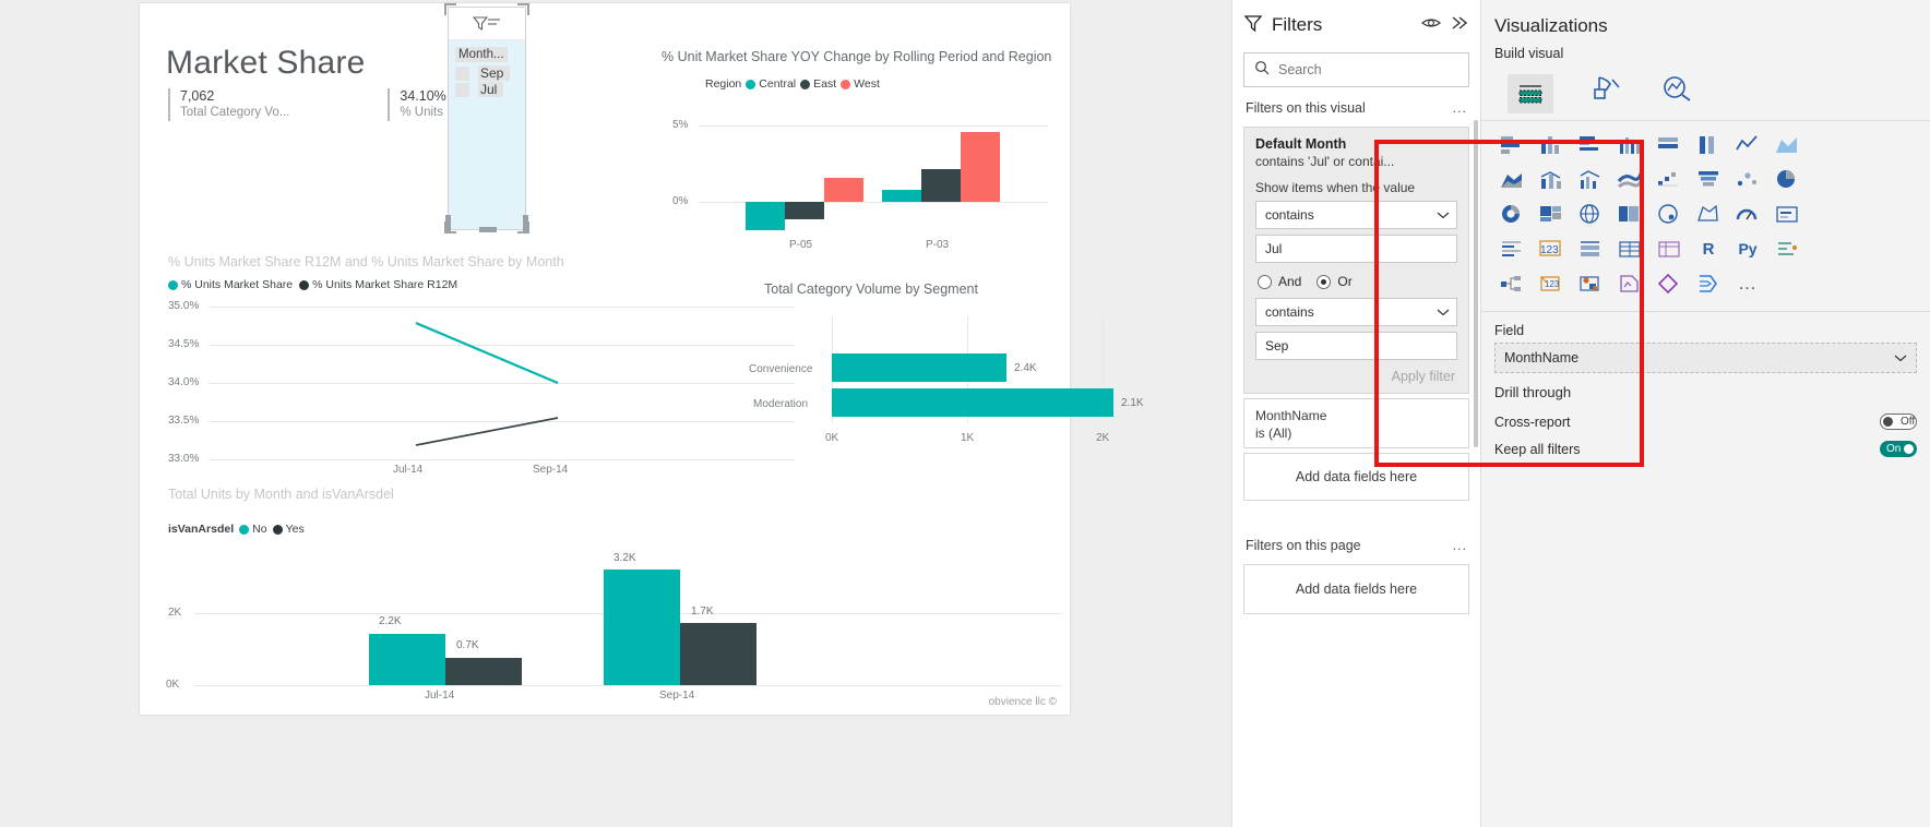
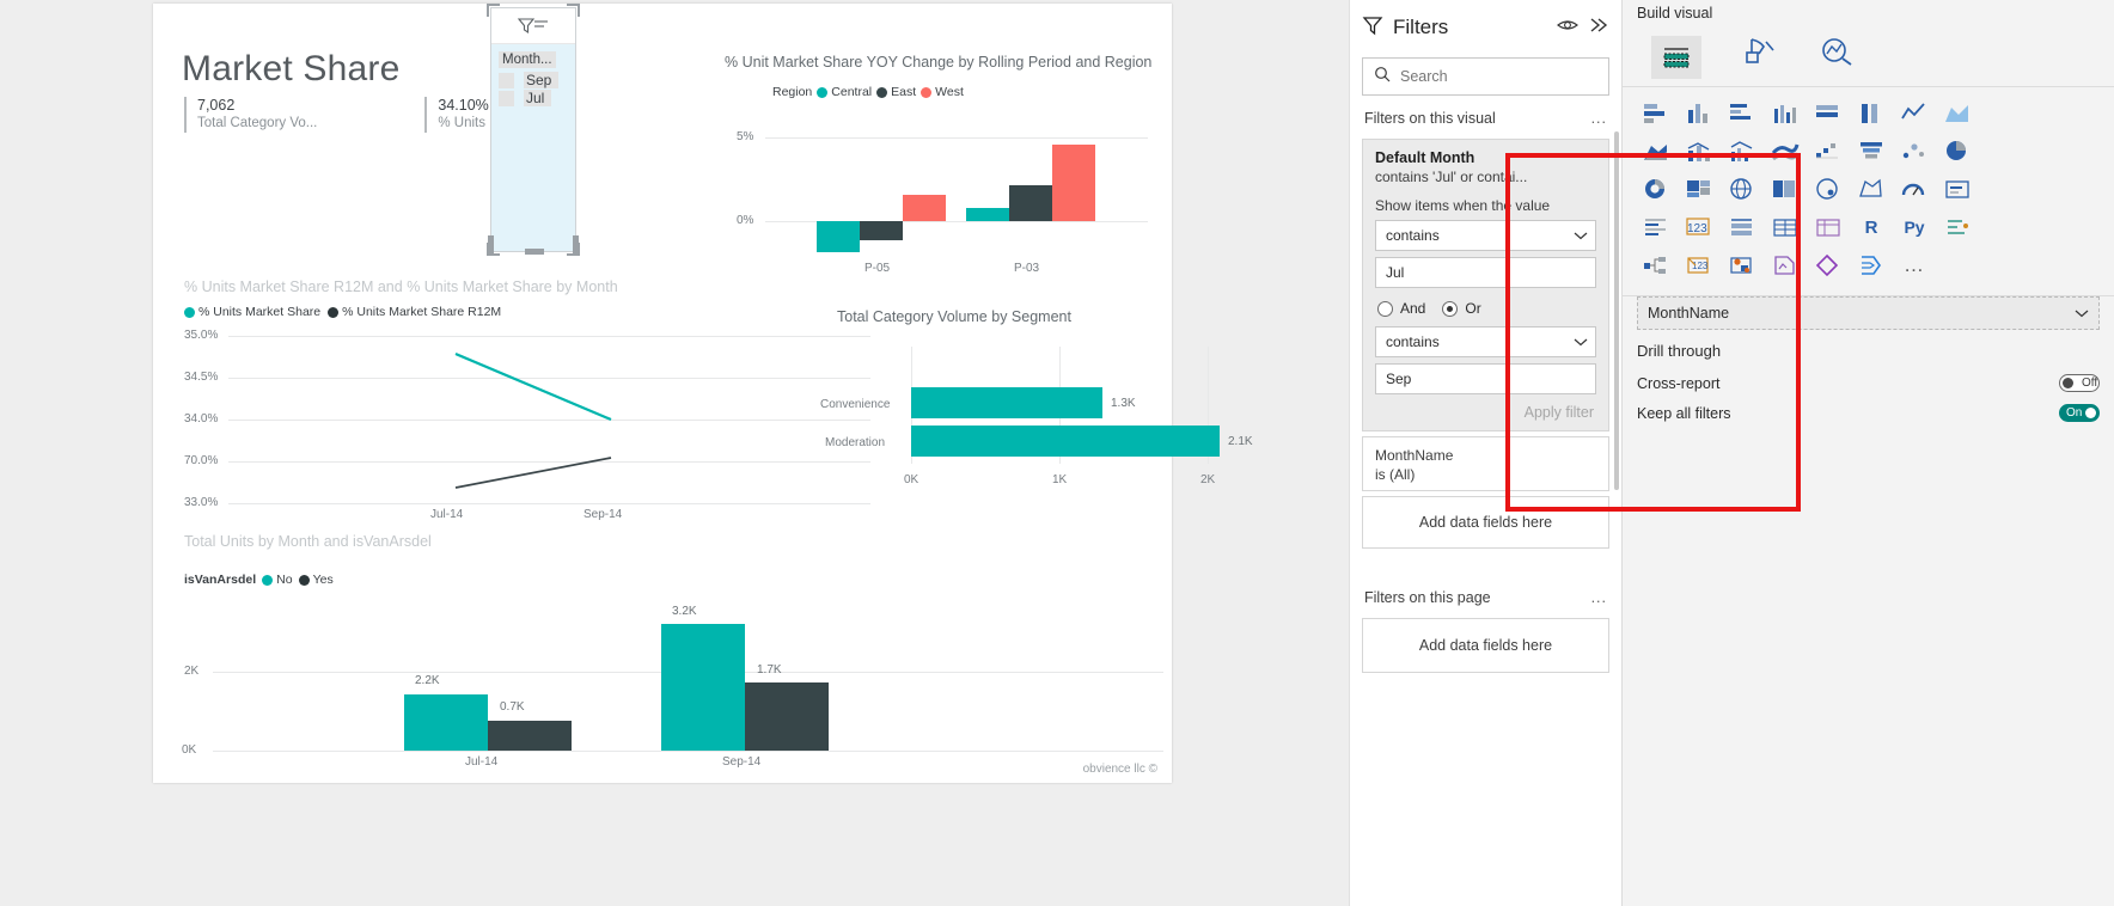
  Market Share
  7,062
  Total Category Vo...
  34.10%
  Month...
  Sep
  Jul
  % Unit Market Share YOY Change by Rolling Period and Region
  Region
  Central
  East
  West
  5%
  0%
  P-05
  P-03
  % Units Market Share R12M and % Units Market Share by Month
  % Units Market Share
  % Units Market Share R12M
  35.0%
  34.5%
  34.0%
- 33.5%
+ 70.0%
  33.0%
  Jul-14
  Sep-14
  Total Category Volume by Segment
  Convenience
- 2.4K
+ 1.3K
  Moderation
  2.1K
  0K
  1K
  2K
  Total Units by Month and isVanArsdel
  isVanArsdel
  No
  Yes
  2K
  0K
  2.2K
  0.7K
  Jul-14
  3.2K
  1.7K
  Sep-14
  obvience llc ©
  Filters
  Search
  Filters on this visual
  ...
  Default Month
  contains 'Jul' or contai...
  Show items when the value
  contains
  Jul
  And
  Or
  contains
  Sep
  Apply filter
  MonthName
  is (All)
  Add data fields here
  Filters on this page
  ...
  Add data fields here
- Visualizations
  Build visual
  123
  R
  Py
  123
  …
- Field
  MonthName
  Drill through
  Cross-report
  Off
  Keep all filters
  On
